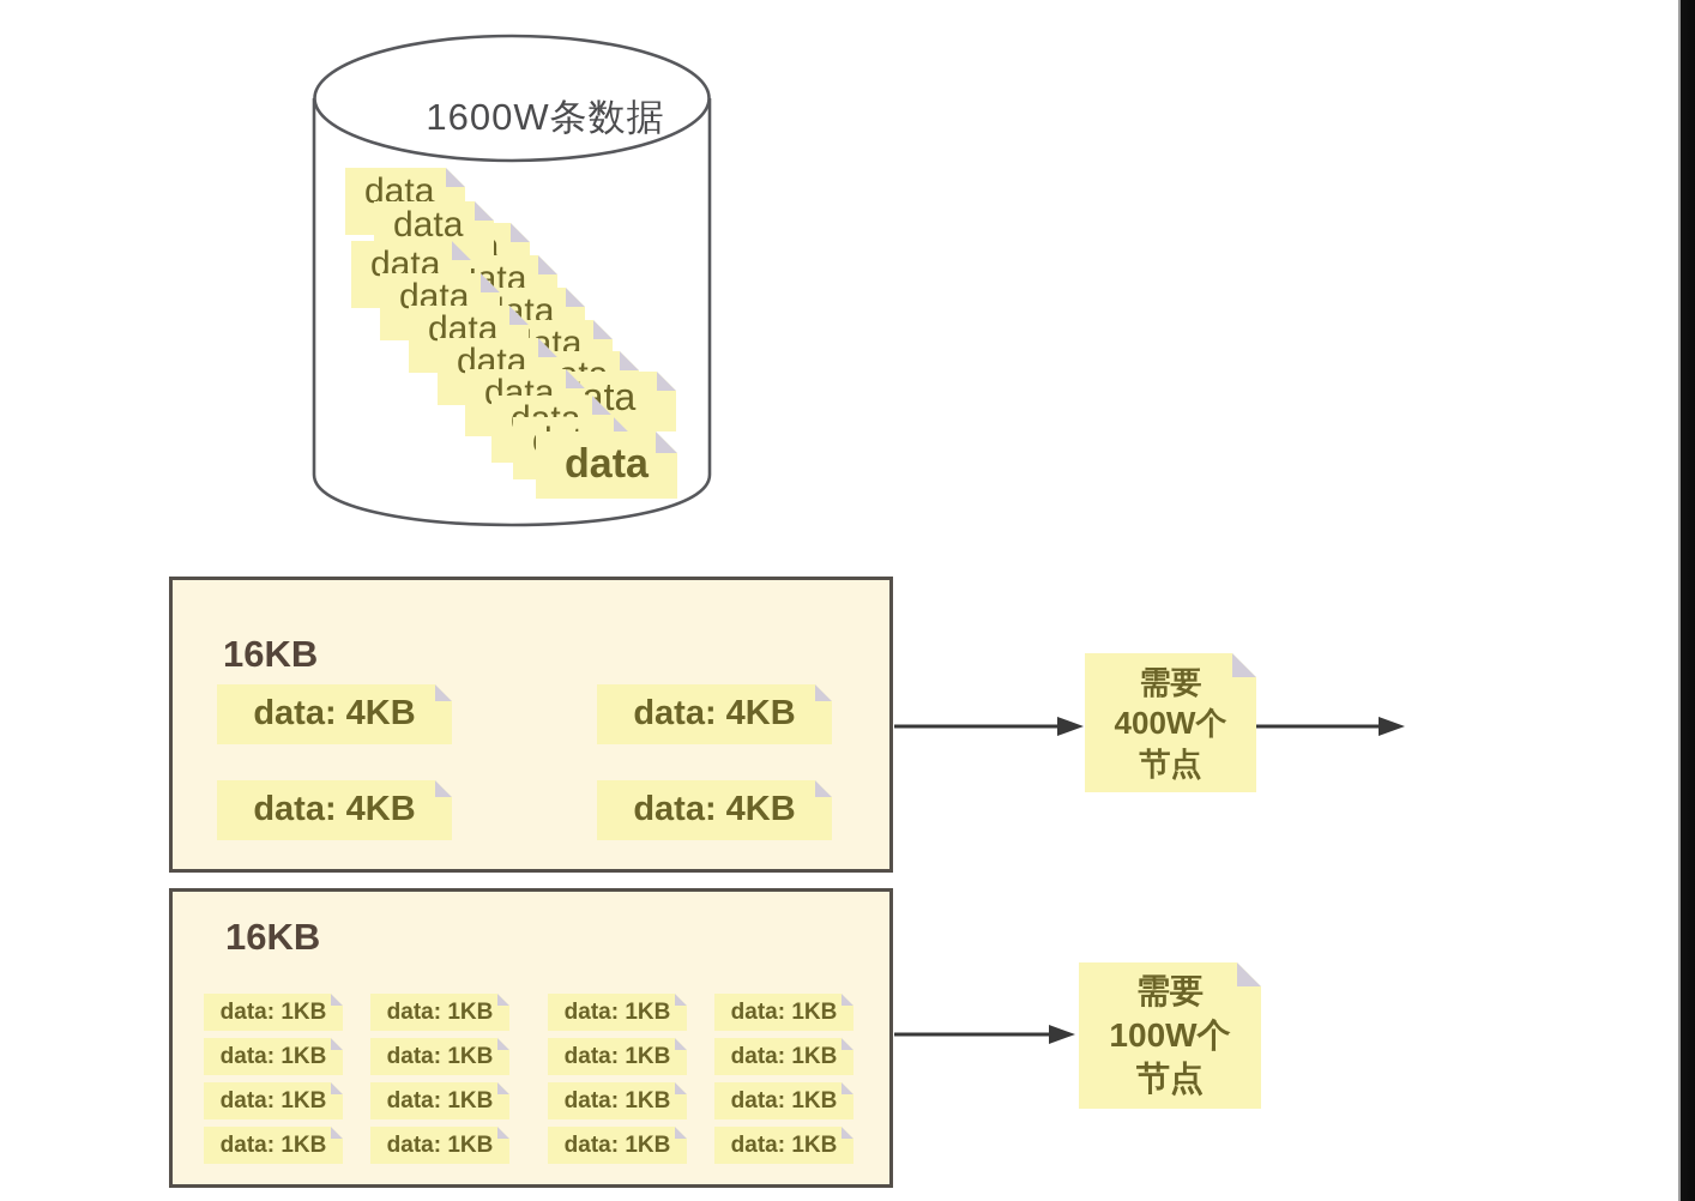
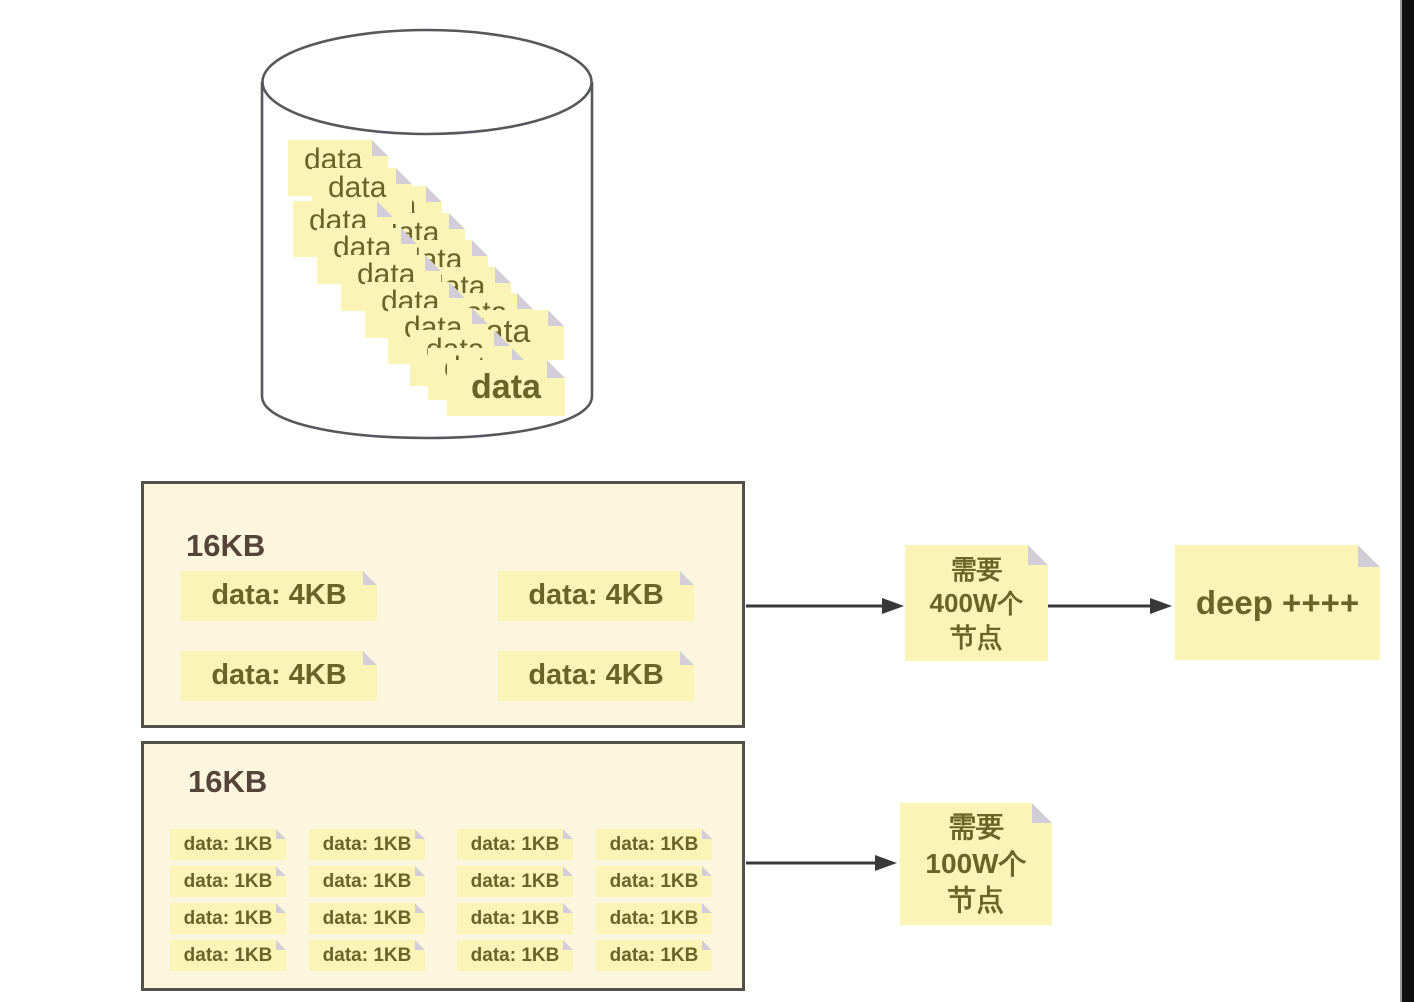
- 1600W条数据
  ata
  data
  data
  data
  data
  data
  data
  data
  data
  16KB
  data: 4KB
  data: 4KB
  data: 4KB
  data: 4KB
  16KB
  data: 1KB
  data: 1KB
  data: 1KB
  data: 1KB
  data: 1KB
  data: 1KB
  data: 1KB
  data: 1KB
  data: 1KB
  data: 1KB
  data: 1KB
  data: 1KB
  data: 1KB
  data: 1KB
  data: 1KB
  data: 1KB
  需要
  400W个
  节点
+ deep ++++
  需要
  100W个
  节点
